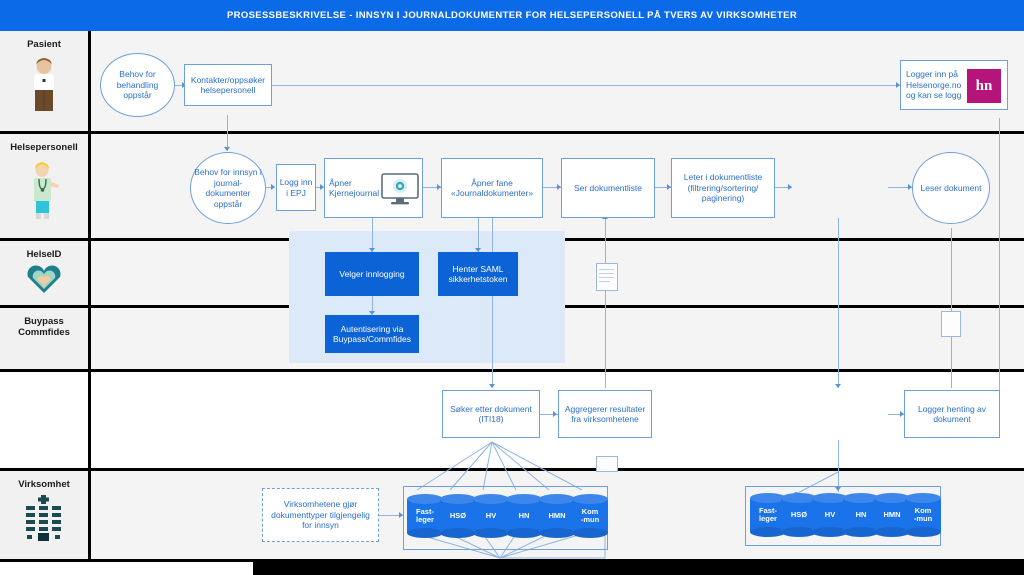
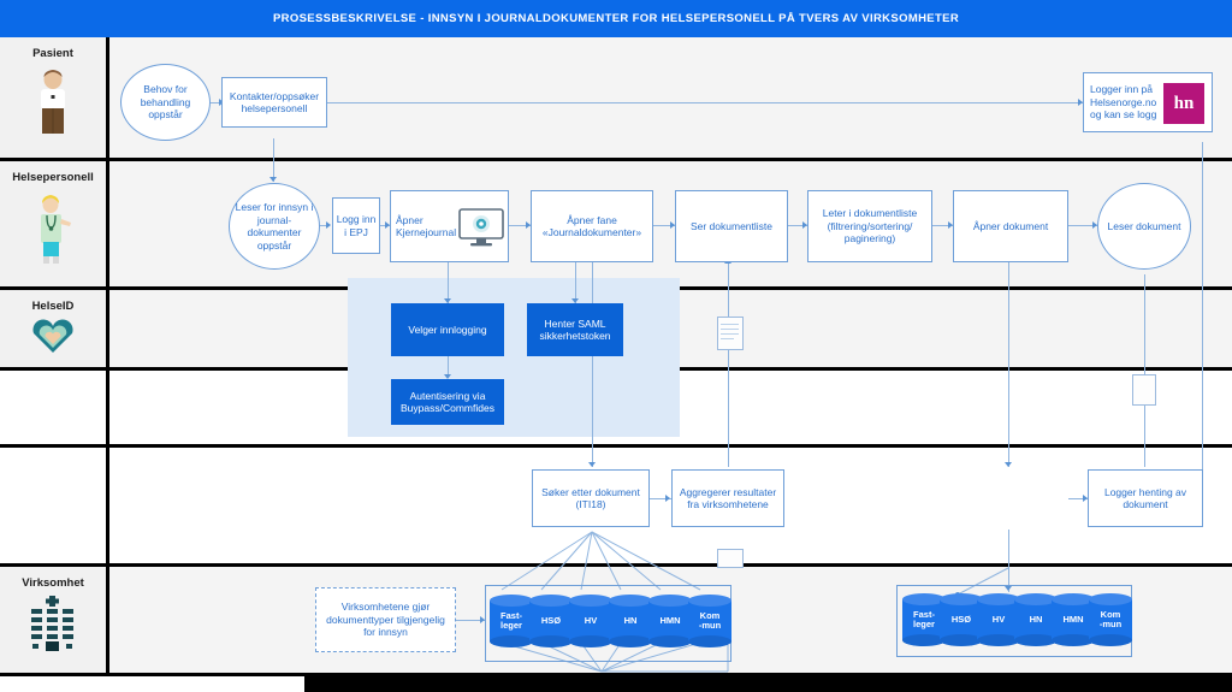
  PROSESSBESKRIVELSE - INNSYN I JOURNALDOKUMENTER FOR HELSEPERSONELL PÅ TVERS AV VIRKSOMHETER
  Pasient
  Helsepersonell
  HelseID
- Buypass
- Commfides
  Virksomhet
  Behov for behandling oppstår
  Kontakter/oppsøker helsepersonell
  Logger inn på Helsenorge.no og kan se logg
  hn
- Behov for innsyn i journal-dokumenter oppstår
+ Leser for innsyn i journal-dokumenter oppstår
  Logg inn i EPJ
  Åpner Kjernejournal
  Åpner fane «Journaldokumenter»
  Ser dokumentliste
  Leter i dokumentliste (filtrering/sortering/ paginering)
+ Åpner dokument
  Leser dokument
  Velger innlogging
  Henter SAML sikkerhetstoken
  Autentisering via Buypass/Commfides
  Søker etter dokument (ITI18)
  Aggregerer resultater fra virksomhetene
  Logger henting av dokument
  Virksomhetene gjør dokumenttyper tilgjengelig for innsyn
  Fast-
  leger
  HSØ
  HV
  HN
  HMN
  Kom
  -mun
  Fast-
  leger
  HSØ
  HV
  HN
  HMN
  Kom
  -mun
